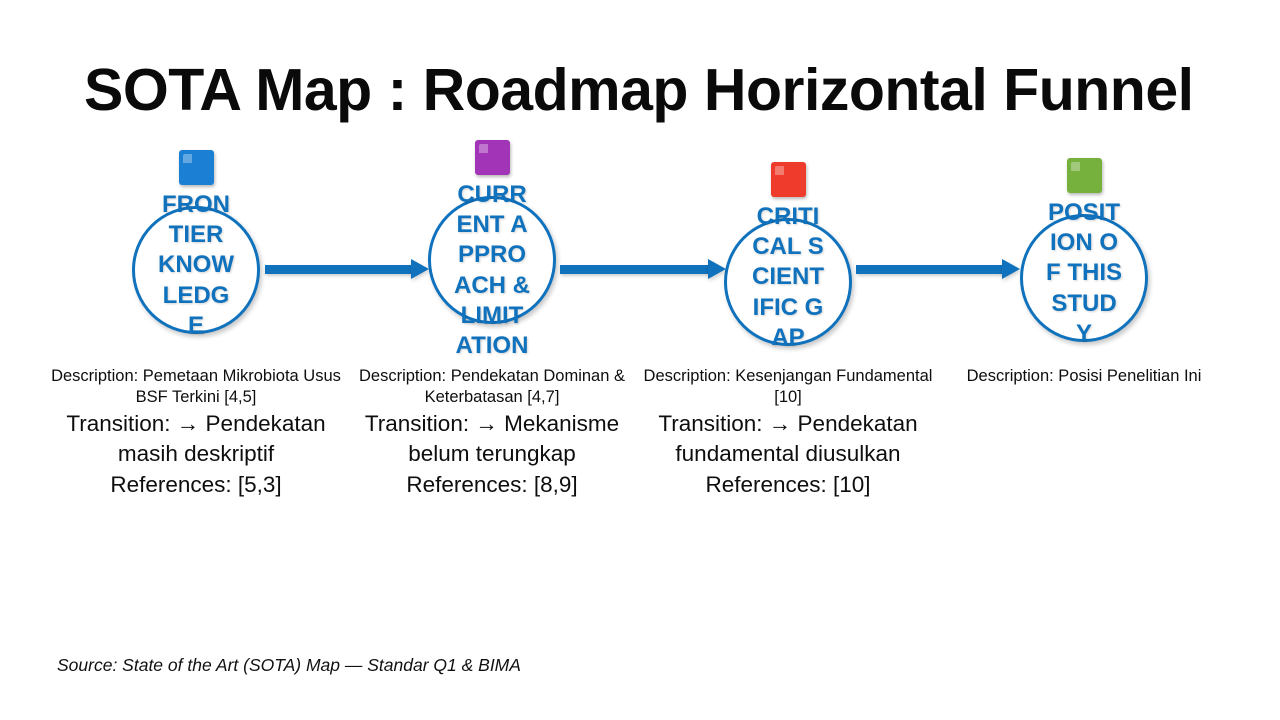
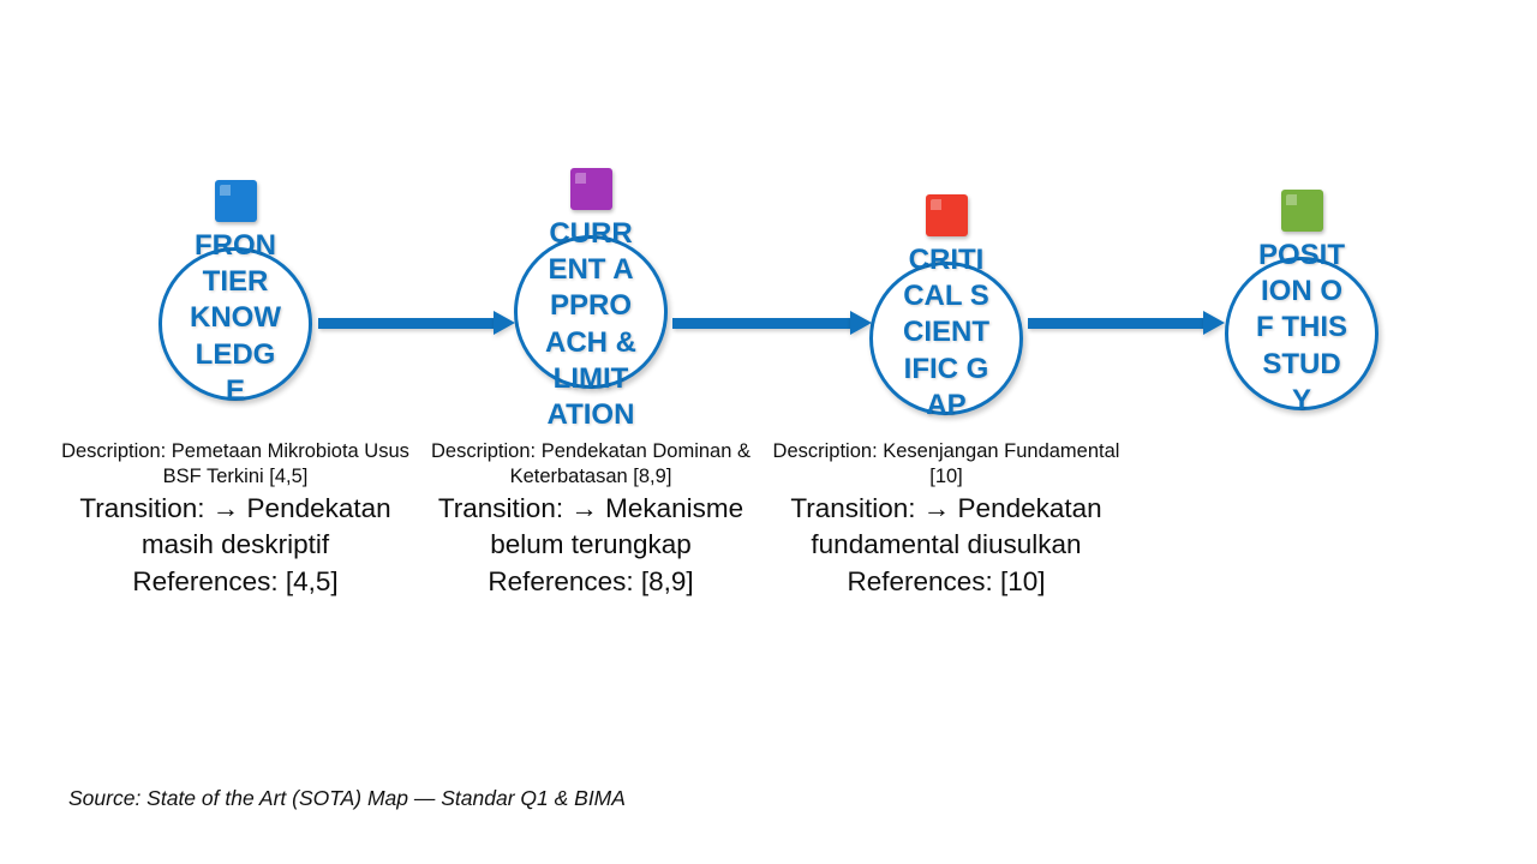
- SOTA Map : Roadmap Horizontal Funnel
  FRONTIER KNOWLEDGE
  CURRENT APPROACH & LIMITATION
  CRITICAL SCIENTIFIC GAP
  POSITION OF THIS STUDY
  Description: Pemetaan Mikrobiota Usus BSF Terkini [4,5]
  Transition: → Pendekatan masih deskriptif
- References: [5,3]
+ References: [4,5]
- Description: Pendekatan Dominan & Keterbatasan [4,7]
+ Description: Pendekatan Dominan & Keterbatasan [8,9]
  Transition: → Mekanisme belum terungkap
  References: [8,9]
  Description: Kesenjangan Fundamental [10]
  Transition: → Pendekatan fundamental diusulkan
  References: [10]
- Description: Posisi Penelitian Ini
  Source: State of the Art (SOTA) Map — Standar Q1 & BIMA
